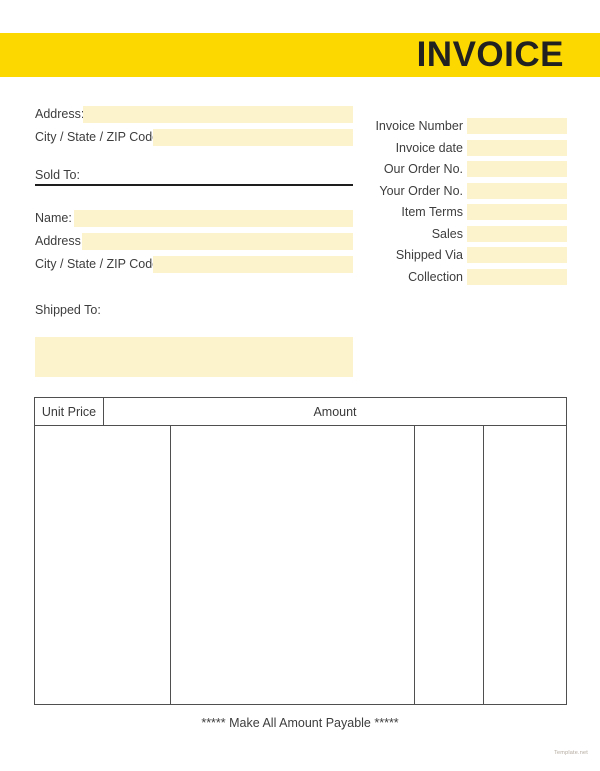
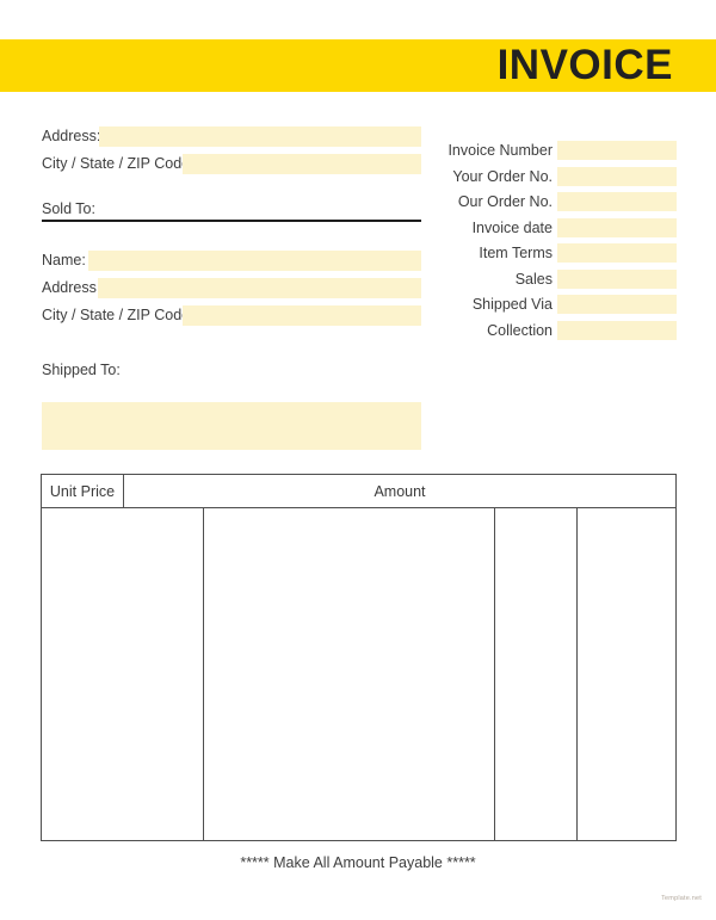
  INVOICE
  Address
  City / State / ZIP Cod
  Sold To:
  Name:
  Address
  City / State / ZIP Cod
  Shipped To:
  Invoice Number
- Invoice date
+ Your Order No.
  Our Order No.
- Your Order No.
+ Invoice date
  Item Terms
  Sales
  Shipped Via
  Collection
  Unit Price
  Amount
  ***** Make All Amount Payable *****
